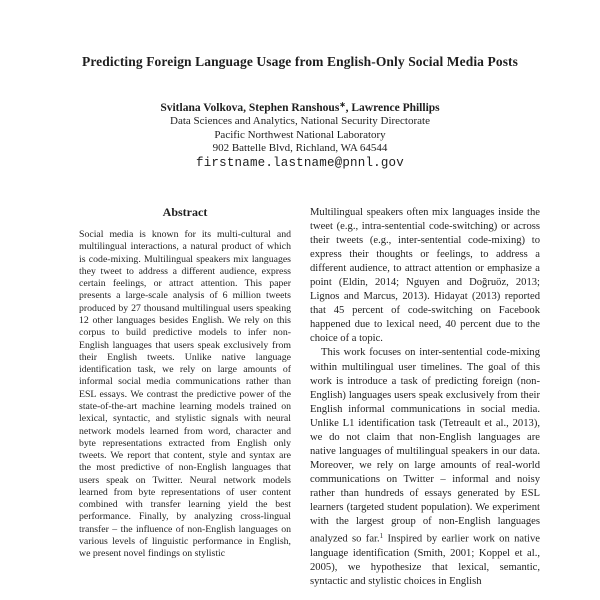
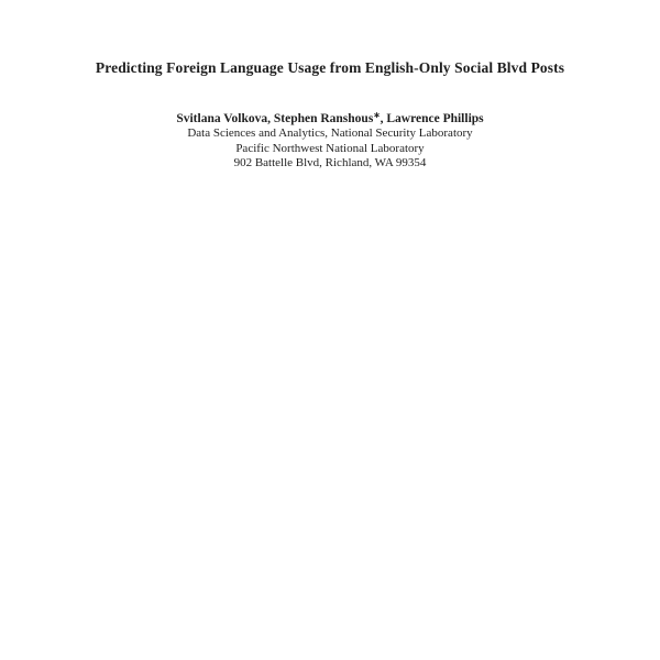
- Predicting Foreign Language Usage from English-Only Social Media Posts
+ Predicting Foreign Language Usage from English-Only Social Blvd Posts
  Svitlana Volkova, Stephen Ranshous∗, Lawrence Phillips
- Data Sciences and Analytics, National Security Directorate
+ Data Sciences and Analytics, National Security Laboratory
  Pacific Northwest National Laboratory
- 902 Battelle Blvd, Richland, WA 64544
+ 902 Battelle Blvd, Richland, WA 99354
- firstname.lastname@pnnl.gov
- Abstract
- Social media is known for its multi-cultural and multilingual interactions, a natural product of which is code-mixing. Multilingual speakers mix languages they tweet to address a different audience, express certain feelings, or attract attention. This paper presents a large-scale analysis of 6 million tweets produced by 27 thousand multilingual users speaking 12 other languages besides English. We rely on this corpus to build predictive models to infer non-English languages that users speak exclusively from their English tweets. Unlike native language identification task, we rely on large amounts of informal social media communications rather than ESL essays. We contrast the predictive power of the state-of-the-art machine learning models trained on lexical, syntactic, and stylistic signals with neural network models learned from word, character and byte representations extracted from English only tweets. We report that content, style and syntax are the most predictive of non-English languages that users speak on Twitter. Neural network models learned from byte representations of user content combined with transfer learning yield the best performance. Finally, by analyzing cross-lingual transfer – the influence of non-English languages on various levels of linguistic performance in English, we present novel findings on stylistic
- Multilingual speakers often mix languages inside the tweet (e.g., intra-sentential code-switching) or across their tweets (e.g., inter-sentential code-mixing) to express their thoughts or feelings, to address a different audience, to attract attention or emphasize a point (Eldin, 2014; Nguyen and Doğruöz, 2013; Lignos and Marcus, 2013). Hidayat (2013) reported that 45 percent of code-switching on Facebook happened due to lexical need, 40 percent due to the choice of a topic.
- This work focuses on inter-sentential code-mixing within multilingual user timelines. The goal of this work is introduce a task of predicting foreign (non-English) languages users speak exclusively from their English informal communications in social media. Unlike L1 identification task (Tetreault et al., 2013), we do not claim that non-English languages are native languages of multilingual speakers in our data. Moreover, we rely on large amounts of real-world communications on Twitter – informal and noisy rather than hundreds of essays generated by ESL learners (targeted student population). We experiment with the largest group of non-English languages analyzed so far.1 Inspired by earlier work on native language identification (Smith, 2001; Koppel et al., 2005), we hypothesize that lexical, semantic, syntactic and stylistic choices in English
